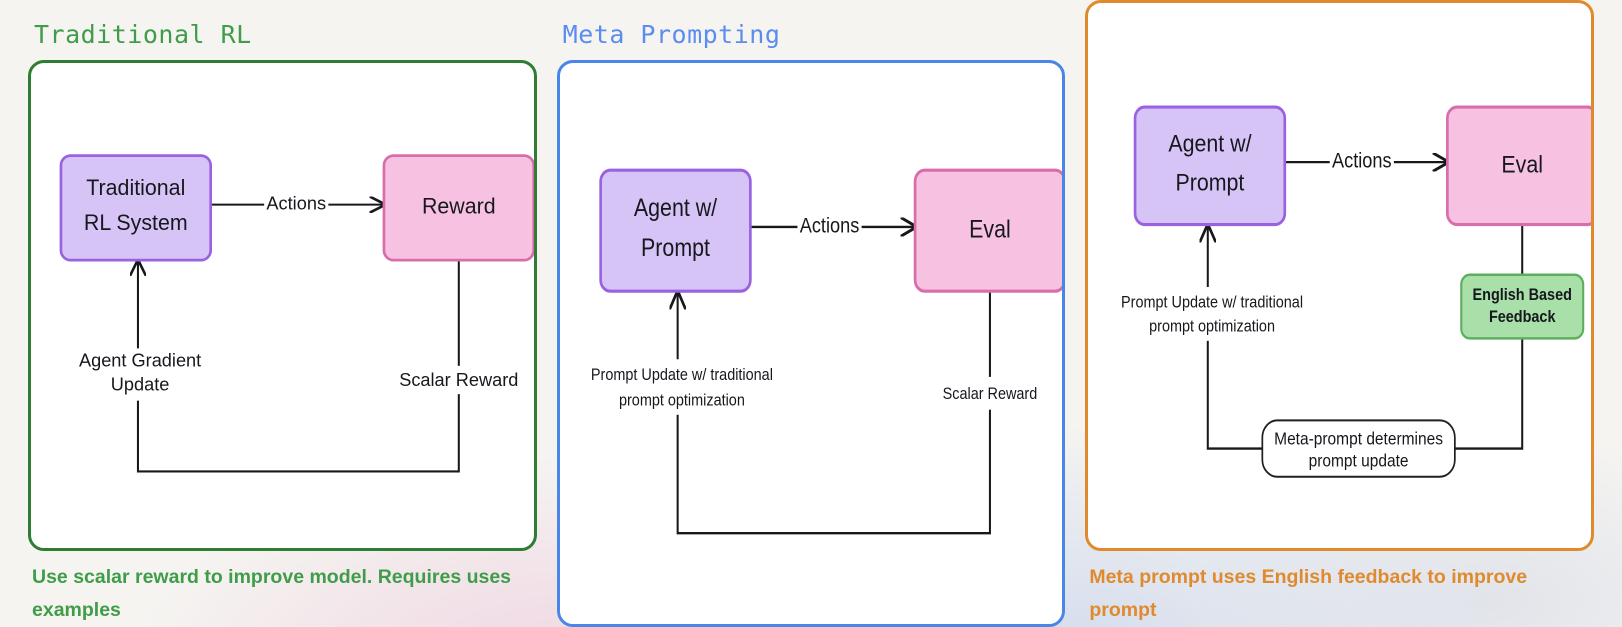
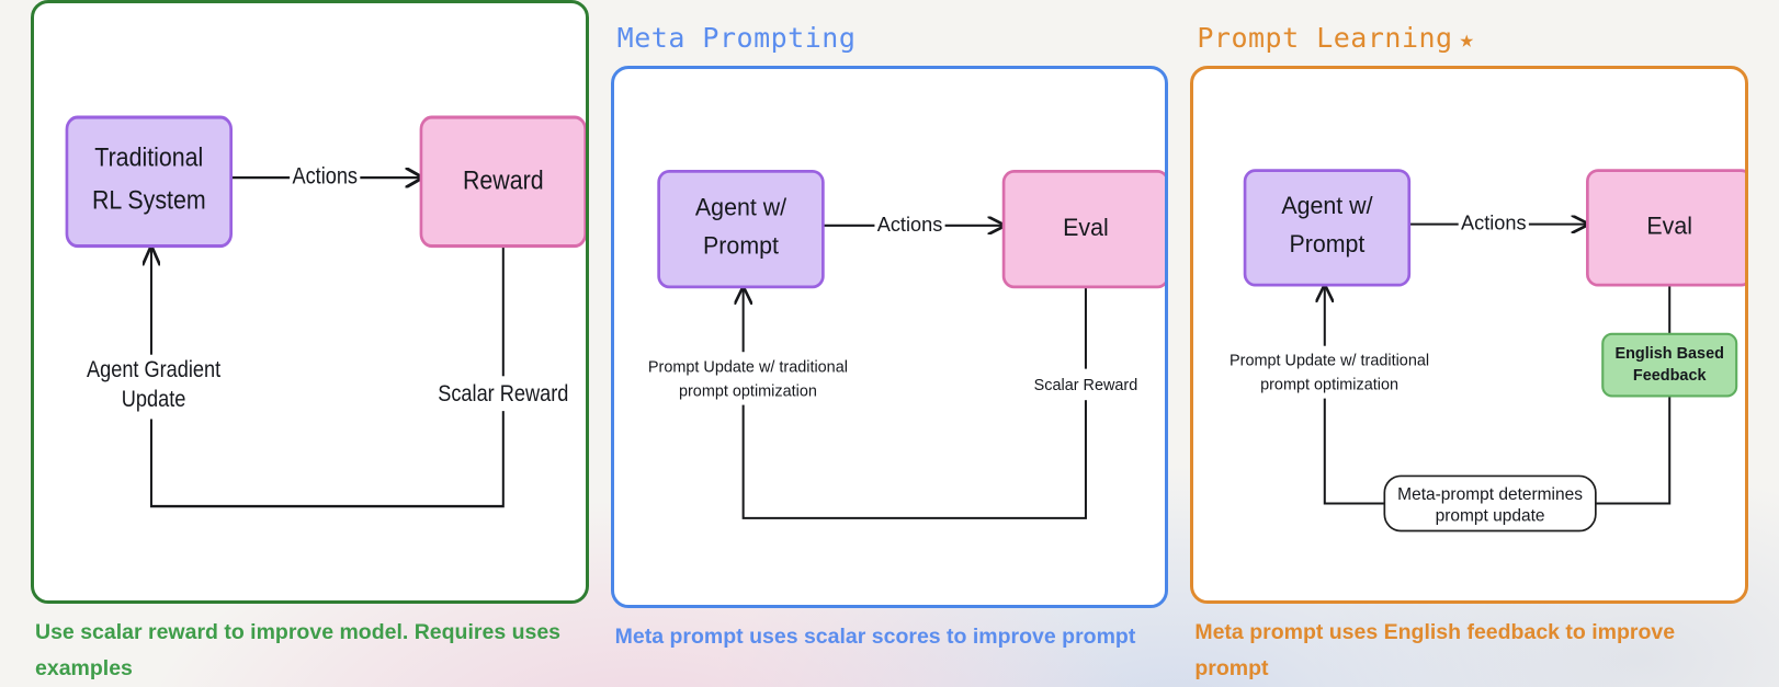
- Traditional RL
  Actions
  Scalar Reward
  Agent Gradient
  Update
  Traditional
  RL System
  Reward
  Use scalar reward to improve model. Requires uses examples
  Meta Prompting
  Actions
  Scalar Reward
  Prompt Update w/ traditional
  prompt optimization
  Agent w/
  Prompt
  Eval
+ Meta prompt uses scalar scores to improve prompt
+ Prompt Learning ★
  Actions
  Prompt Update w/ traditional
  prompt optimization
  English Based
  Feedback
  Meta-prompt determines
  prompt update
  Agent w/
  Prompt
  Eval
  Meta prompt uses English feedback to improve prompt
